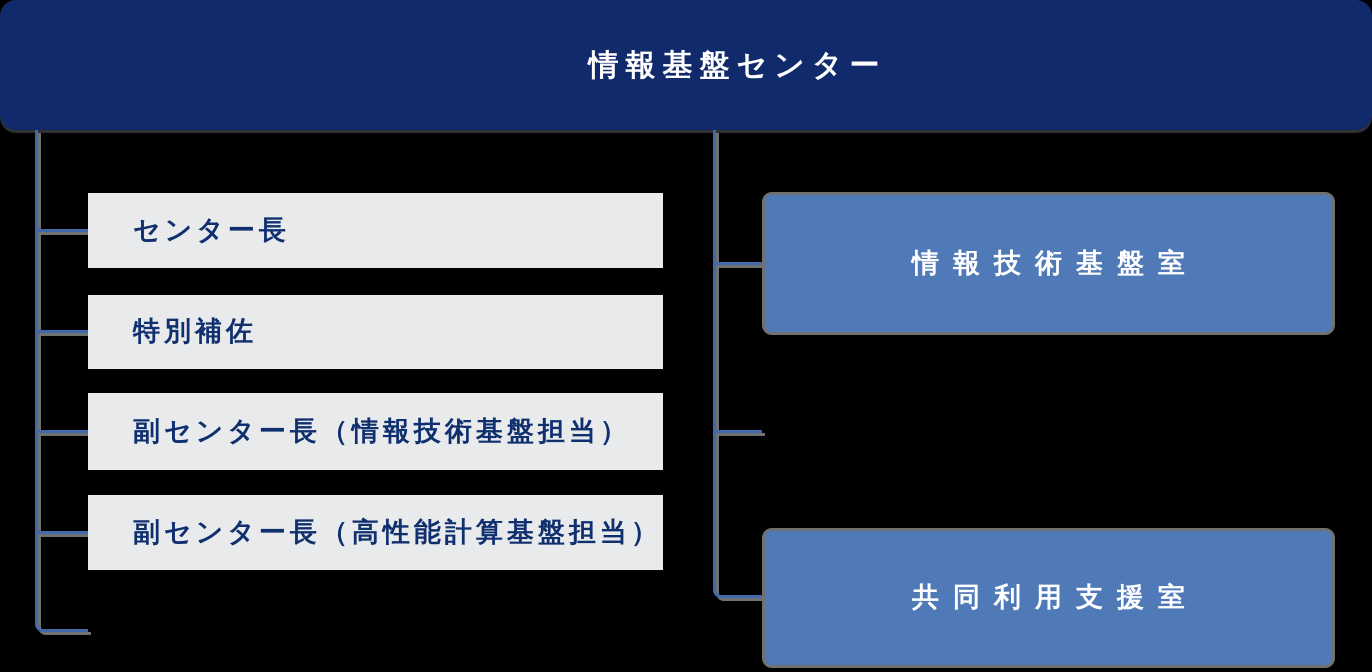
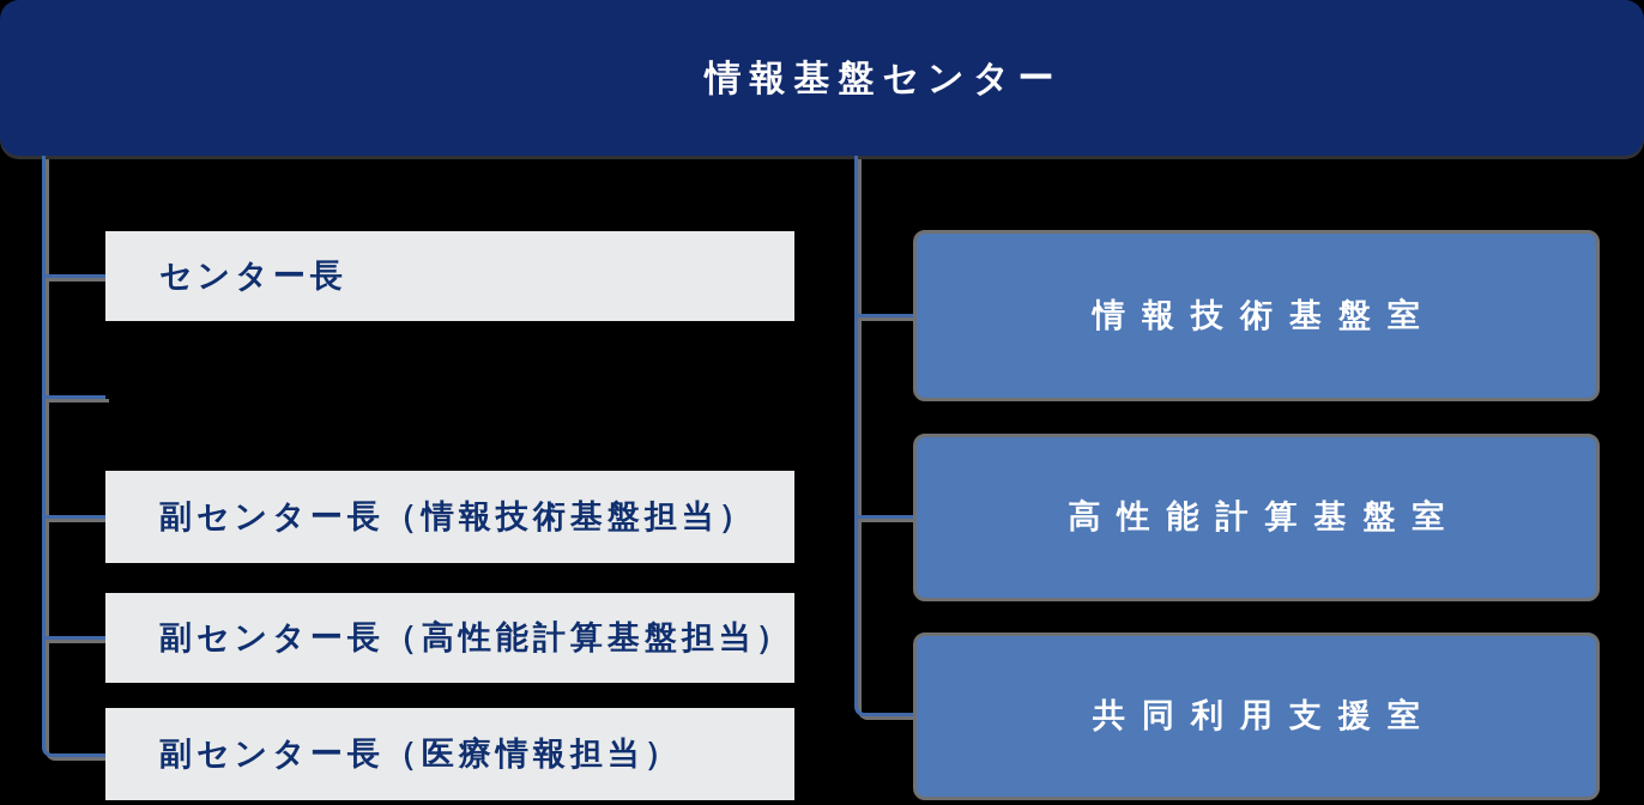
  情報基盤センター
  センター長
- 特別補佐
  副センター長（情報技術基盤担当）
  副センター長（高性能計算基盤担当）
+ 副センター長（医療情報担当）
  情報技術基盤室
+ 高性能計算基盤室
  共同利用支援室
